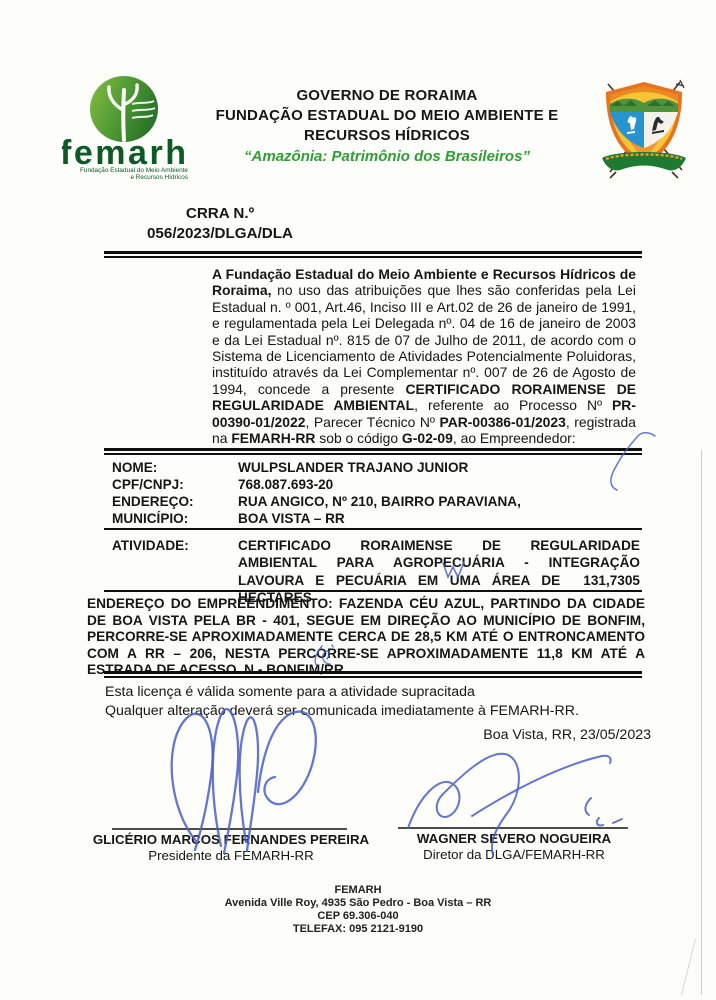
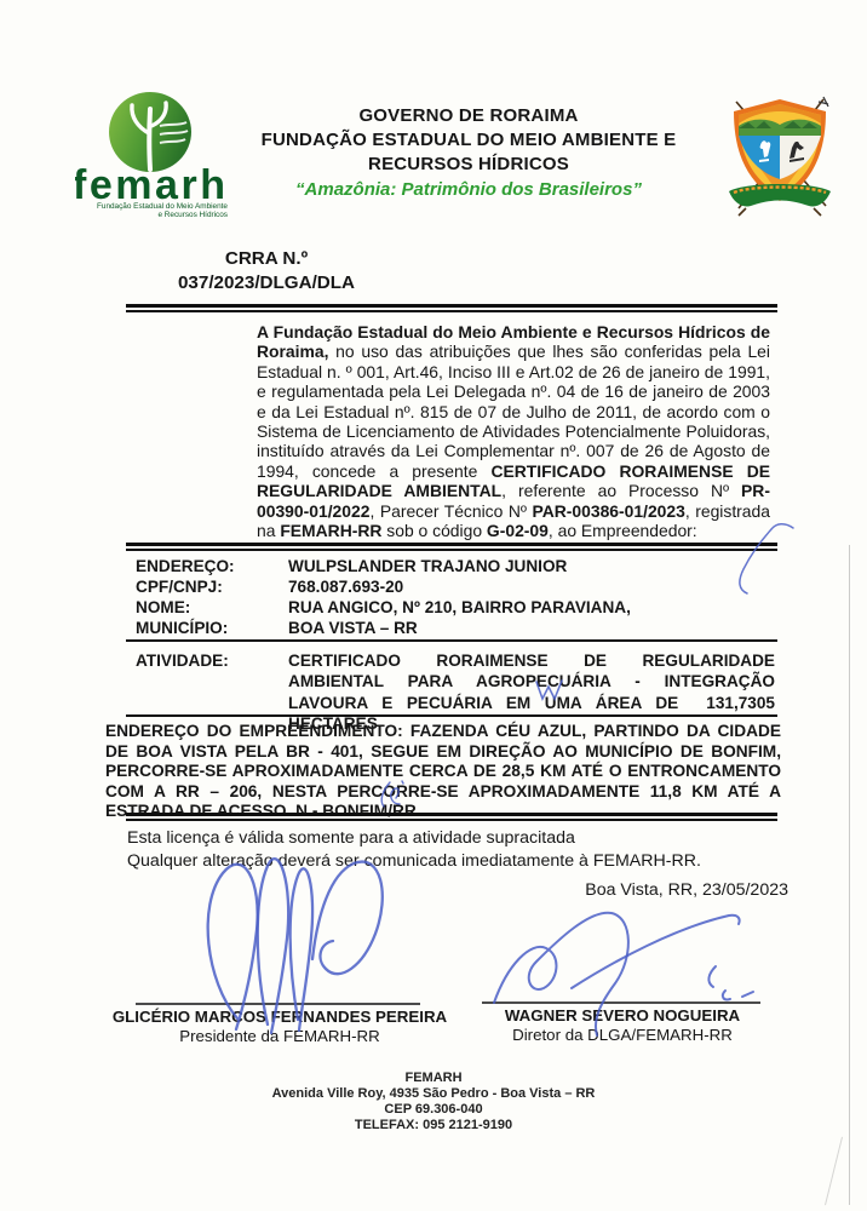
  femarh
  GOVERNO DE RORAIMA
  FUNDAÇÃO ESTADUAL DO MEIO AMBIENTE E
  RECURSOS HÍDRICOS
  “Amazônia: Patrimônio dos Brasileiros”
  CRRA N.º
- 056/2023/DLGA/DLA
+ 037/2023/DLGA/DLA
  A Fundação Estadual do Meio Ambiente e Recursos Hídricos de Roraima, no uso das atribuições que lhes são conferidas pela Lei Estadual n. º 001, Art.46, Inciso III e Art.02 de 26 de janeiro de 1991, e regulamentada pela Lei Delegada nº. 04 de 16 de janeiro de 2003 e da Lei Estadual nº. 815 de 07 de Julho de 2011, de acordo com o Sistema de Licenciamento de Atividades Potencialmente Poluidoras, instituído através da Lei Complementar nº. 007 de 26 de Agosto de 1994, concede a presente CERTIFICADO RORAIMENSE DE REGULARIDADE AMBIENTAL, referente ao Processo Nº PR-00390-01/2022, Parecer Técnico Nº PAR-00386-01/2023, registrada na FEMARH-RR sob o código G-02-09, ao Empreendedor:
- NOME:
+ ENDEREÇO:
  WULPSLANDER TRAJANO JUNIOR
  CPF/CNPJ:
  768.087.693-20
- ENDEREÇO:
+ NOME:
  RUA ANGICO, Nº 210, BAIRRO PARAVIANA,
  MUNICÍPIO:
  BOA VISTA – RR
  ATIVIDADE:
  CERTIFICADO RORAIMENSE DE REGULARIDADE AMBIENTAL PARA AGROPECUÁRIA - INTEGRAÇÃO LAVOURA E PECUÁRIA EM UMA ÁREA DE 131,7305 HECTARES
  ENDEREÇO DO EMPREENDIMENTO: FAZENDA CÉU AZUL, PARTINDO DA CIDADE DE BOA VISTA PELA BR - 401, SEGUE EM DIREÇÃO AO MUNICÍPIO DE BONFIM, PERCORRE-SE APROXIMADAMENTE CERCA DE 28,5 KM ATÉ O ENTRONCAMENTO COM A RR – 206, NESTA PERCORRE-SE APROXIMADAMENTE 11,8 KM ATÉ A ESTRADA DE ACESSO. N - BONFIM/RR.
  Esta licença é válida somente para a atividade supracitada
  Qualquer alteração deverá ser comunicada imediatamente à FEMARH-RR.
  Boa Vista, RR, 23/05/2023
  GLICÉRIO MARCOS FERNANDES PEREIRA
  Presidente da FEMARH-RR
  WAGNER SEVERO NOGUEIRA
  Diretor da DLGA/FEMARH-RR
  FEMARH
  Avenida Ville Roy, 4935 São Pedro - Boa Vista – RR
  CEP 69.306-040
  TELEFAX: 095 2121-9190
